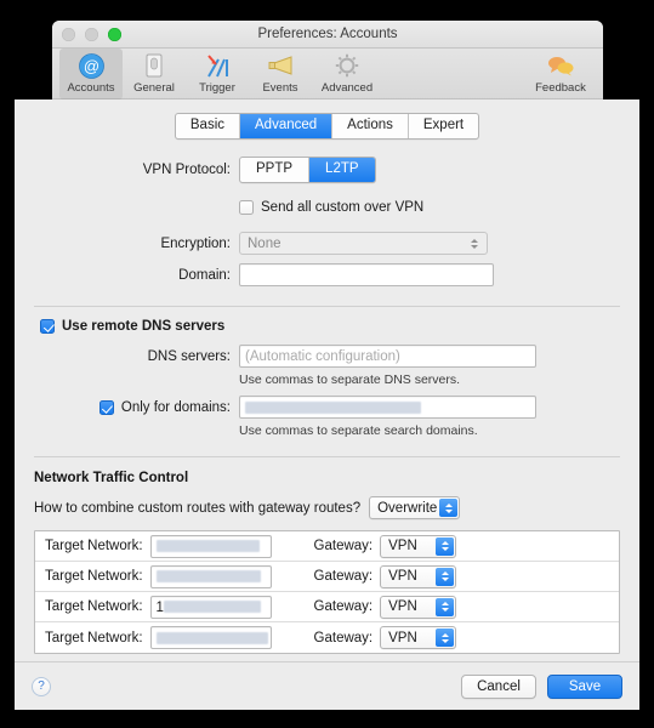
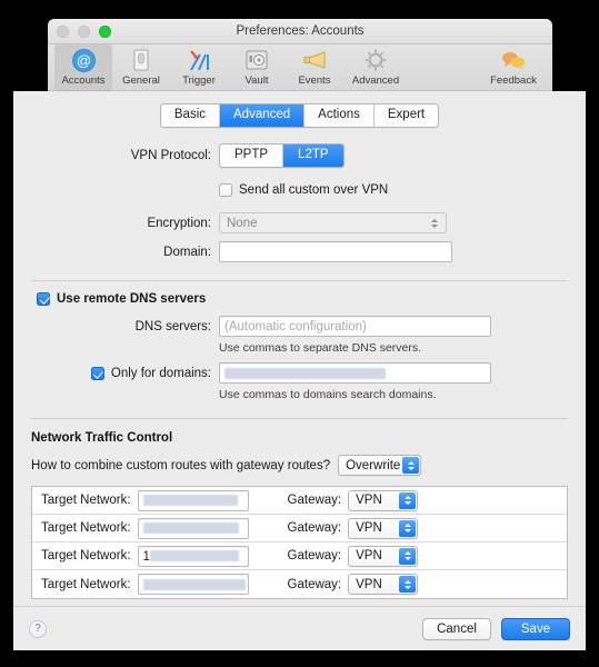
  Preferences: Accounts
  @
  Accounts
  General
  Trigger
+ Vault
  Events
  Advanced
  Feedback
  Basic
  Advanced
  Actions
  Expert
  VPN Protocol:
  PPTP
  L2TP
  Send all custom over VPN
  Encryption:
  None
  Domain:
  Use remote DNS servers
  DNS servers:
  (Automatic configuration)
  Use commas to separate DNS servers.
  Only for domains:
- Use commas to separate search domains.
+ Use commas to domains search domains.
  Network Traffic Control
  How to combine custom routes with gateway routes?
  Overwrite
  Target Network:
  Gateway:
  VPN
  Target Network:
  Gateway:
  VPN
  Target Network:
  1
  Gateway:
  VPN
  Target Network:
  Gateway:
  VPN
  ?
  Cancel
  Save
